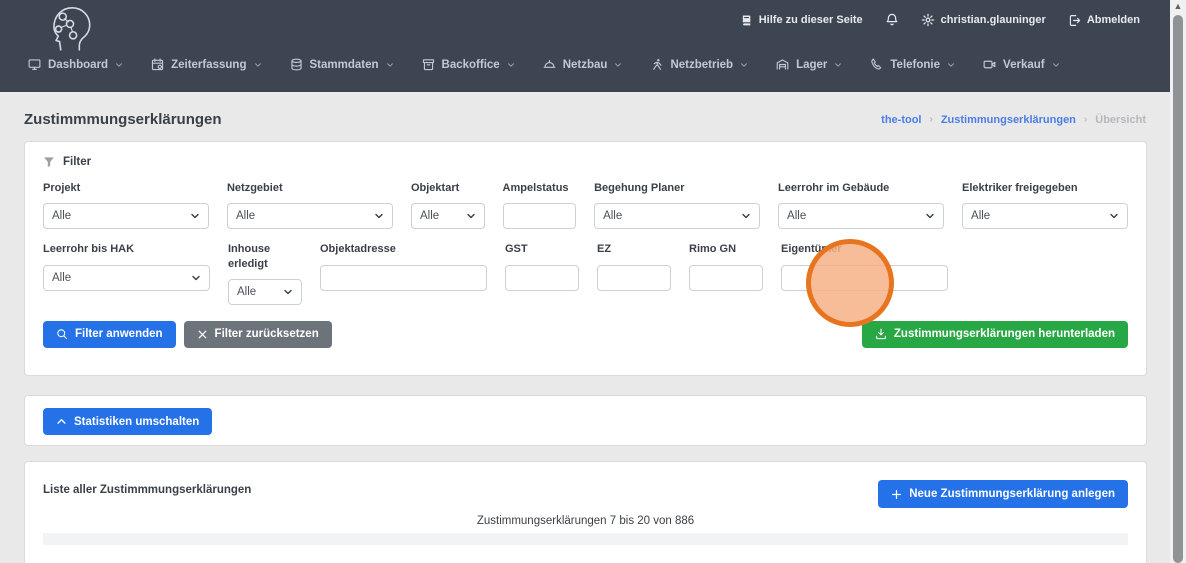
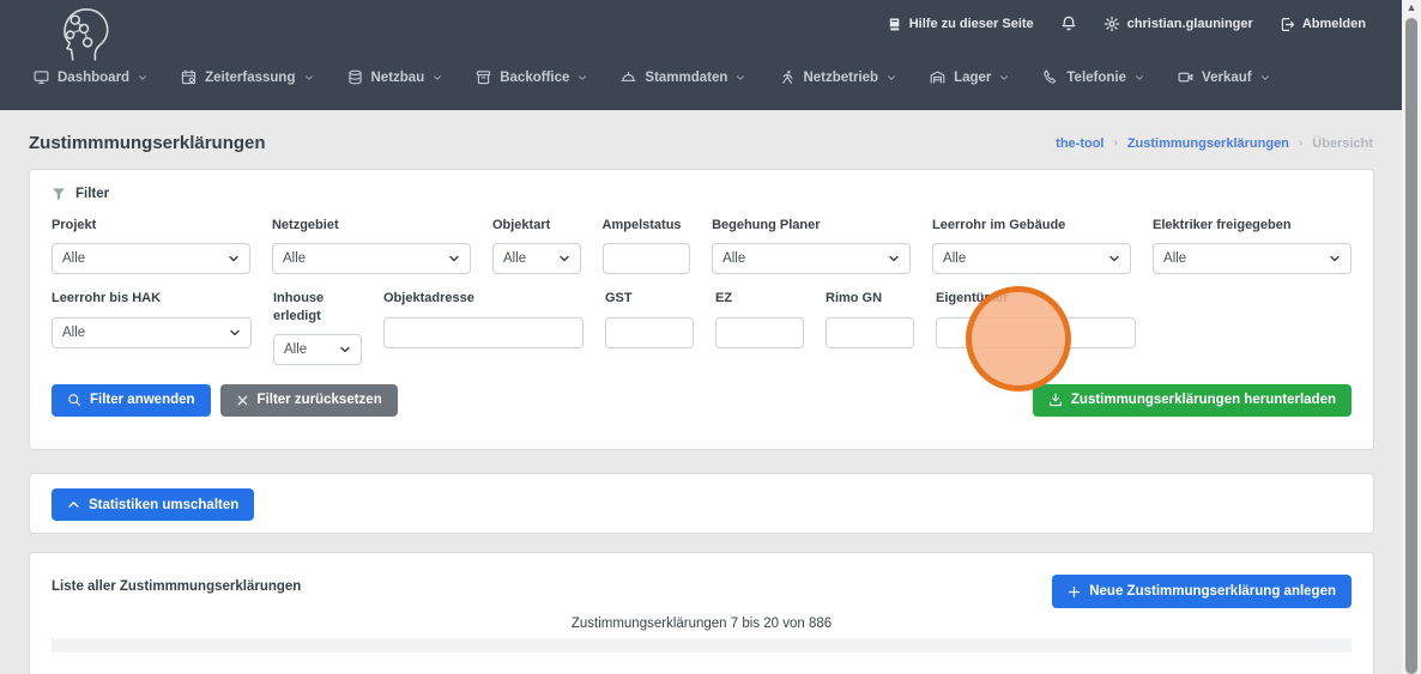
  Hilfe zu dieser Seite
  christian.glauninger
  Abmelden
  Dashboard
  Zeiterfassung
- Stammdaten
+ Netzbau
  Backoffice
- Netzbau
+ Stammdaten
  Netzbetrieb
  Lager
  Telefonie
  Verkauf
  Zustimmmungserklärungen
  the-tool
  ›
  Zustimmungserklärungen
  ›
  Übersicht
  Filter
  Projekt
  Alle
  Netzgebiet
  Alle
  Objektart
  Alle
  Ampelstatus
  Begehung Planer
  Alle
  Leerrohr im Gebäude
  Alle
  Elektriker freigegeben
  Alle
  Leerrohr bis HAK
  Alle
  Inhouse erledigt
  Alle
  Objektadresse
  GST
  EZ
  Rimo GN
  Eigentümer
  Filter anwenden
  Filter zurücksetzen
  Zustimmungserklärungen herunterladen
  Statistiken umschalten
  Liste aller Zustimmmungserklärungen
  Neue Zustimmungserklärung anlegen
  Zustimmungserklärungen 7 bis 20 von 886
  ▲
